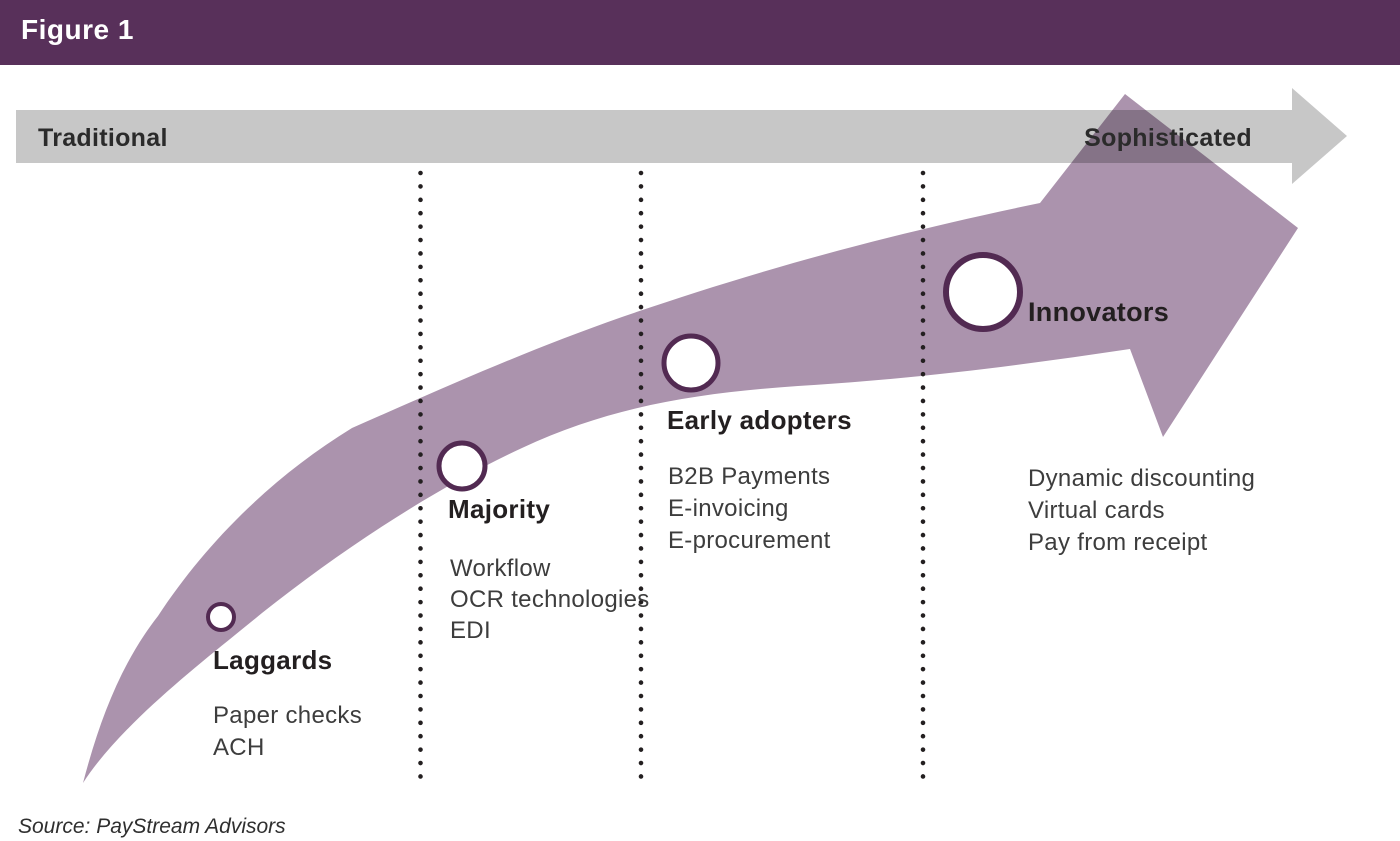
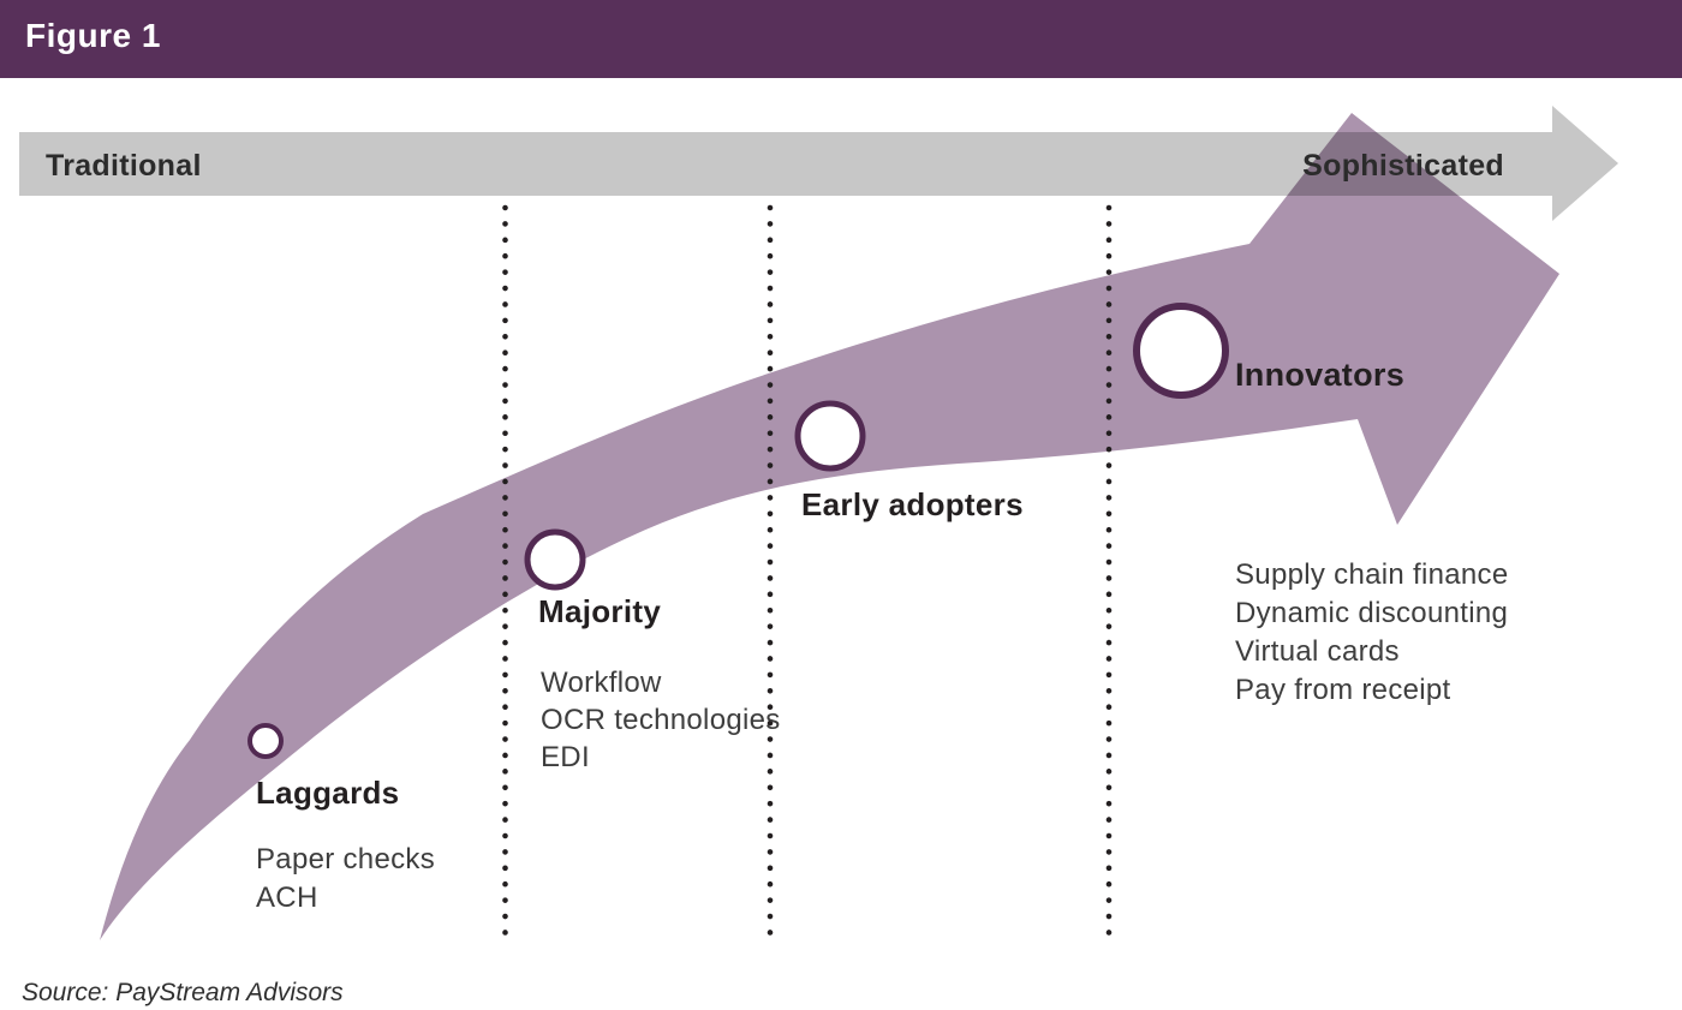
  Figure 1
  Traditional
  Sophisticated
  Laggards
  Paper checks
  ACH
  Majority
  Workflow
  OCR technologies
  EDI
  Early adopters
- B2B Payments
- E-invoicing
- E-procurement
  Innovators
+ Supply chain finance
  Dynamic discounting
  Virtual cards
  Pay from receipt
  Source: PayStream Advisors
